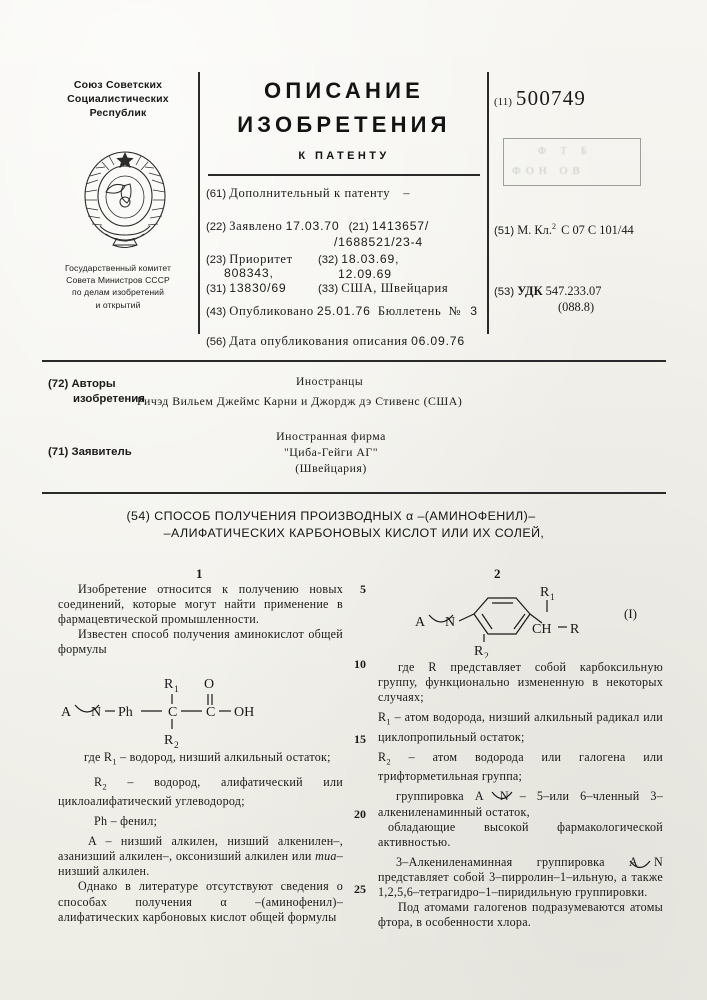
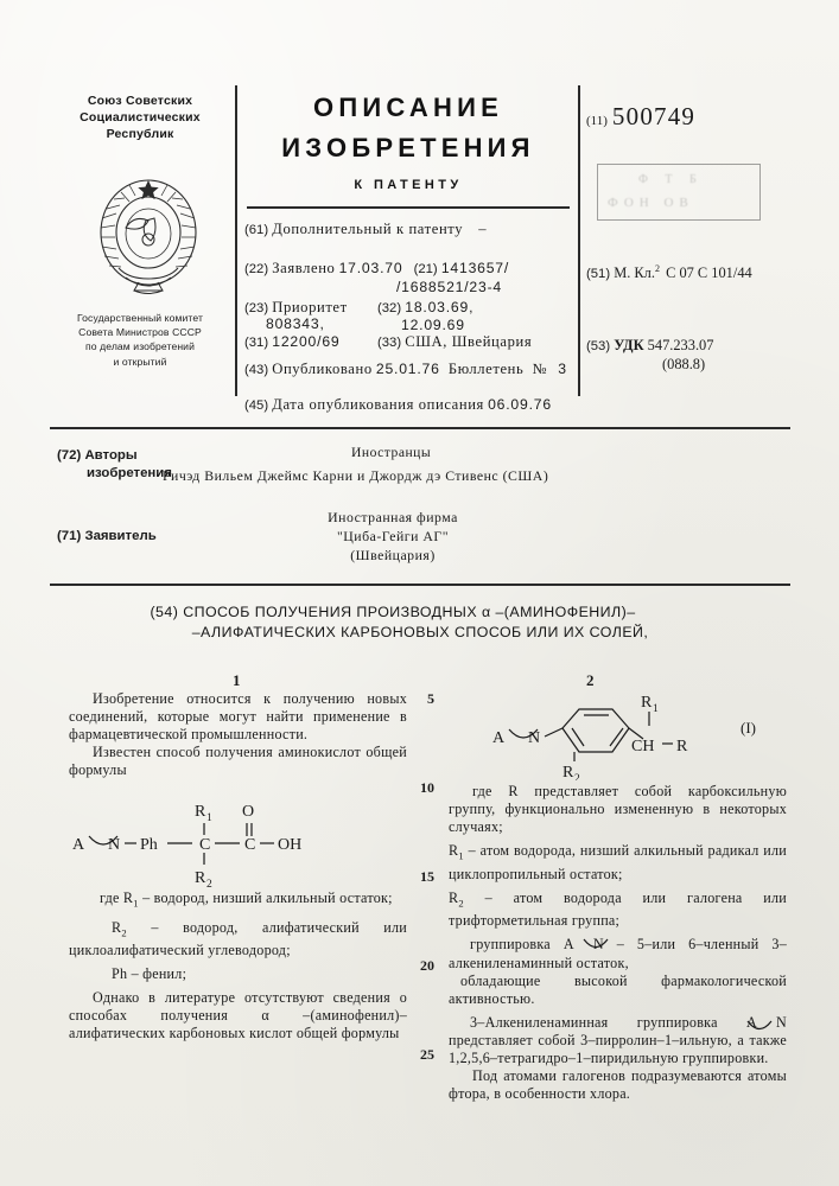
  Союз Советских
  Социалистических
  Республик
  Государственный комитет
  Совета Министров СССР
  по делам изобретений
  и открытий
  ОПИСАНИЕ
  ИЗОБРЕТЕНИЯ
  К ПАТЕНТУ
  (61) Дополнительный к патенту –
  (22) Заявлено 17.03.70 (21) 1413657/
  /1688521/23-4
  (23) Приоритет
  (32) 18.03.69,
  12.09.69
  808343,
- (31) 13830/69
+ (31) 12200/69
  (33) США, Швейцария
  (43) Опубликовано 25.01.76 Бюллетень № 3
- (56) Дата опубликования описания 06.09.76
+ (45) Дата опубликования описания 06.09.76
  (11) 500749
  Ф Т Б
  ФОН ОВ
  (51) М. Кл.2 C 07 C 101/44
  (53) УДК 547.233.07
  (088.8)
  (72) Авторы
  изобретения
  Иностранцы
  Ричэд Вильем Джеймс Карни и Джордж дэ Стивенс (США)
  (71) Заявитель
  Иностранная фирма
  "Циба-Гейги АГ"
  (Швейцария)
  (54) СПОСОБ ПОЛУЧЕНИЯ ПРОИЗВОДНЫХ α –(АМИНОФЕНИЛ)–
- –АЛИФАТИЧЕСКИХ КАРБОНОВЫХ КИСЛОТ ИЛИ ИХ СОЛЕЙ,
+ –АЛИФАТИЧЕСКИХ КАРБОНОВЫХ СПОСОБ ИЛИ ИХ СОЛЕЙ,
  1
  2
  5
  10
  15
  20
  25
  Изобретение относится к получению новых соединений, которые могут найти применение в фармацевтической промышленности.
  Известен способ получения аминокислот общей формулы
  A
  N
  Ph
  C
  C
  OH
  R
  1
  R
  2
  O
  где R1 – водород, низший алкильный остаток;
  R2 – водород, алифатический или циклоалифатический углеводород;
  Ph – фенил;
- A – низший алкилен, низший алкенилен–, азанизший алкилен–, оксонизший алкилен или тиа–низший алкилен.
  Однако в литературе отсутствуют сведения о способах получения α –(аминофенил)–алифатических карбоновых кислот общей формулы
  A
  N
  R
  1
  R
  2
  CH
  R
  (I)
  где R представляет собой карбоксильную группу, функционально измененную в некоторых случаях;
  R1 – атом водорода, низший алкильный радикал или циклопропильный остаток;
  R2 – атом водорода или галогена или трифторметильная группа;
  группировка A N – 5–или 6–членный 3–алкениленаминный остаток,
  обладающие высокой фармакологической активностью.
  3–Алкениленаминная группировка A N представляет собой 3–пирролин–1–ильную, а также 1,2,5,6–тетрагидро–1–пиридильную группировки.
  Под атомами галогенов подразумеваются атомы фтора, в особенности хлора.
